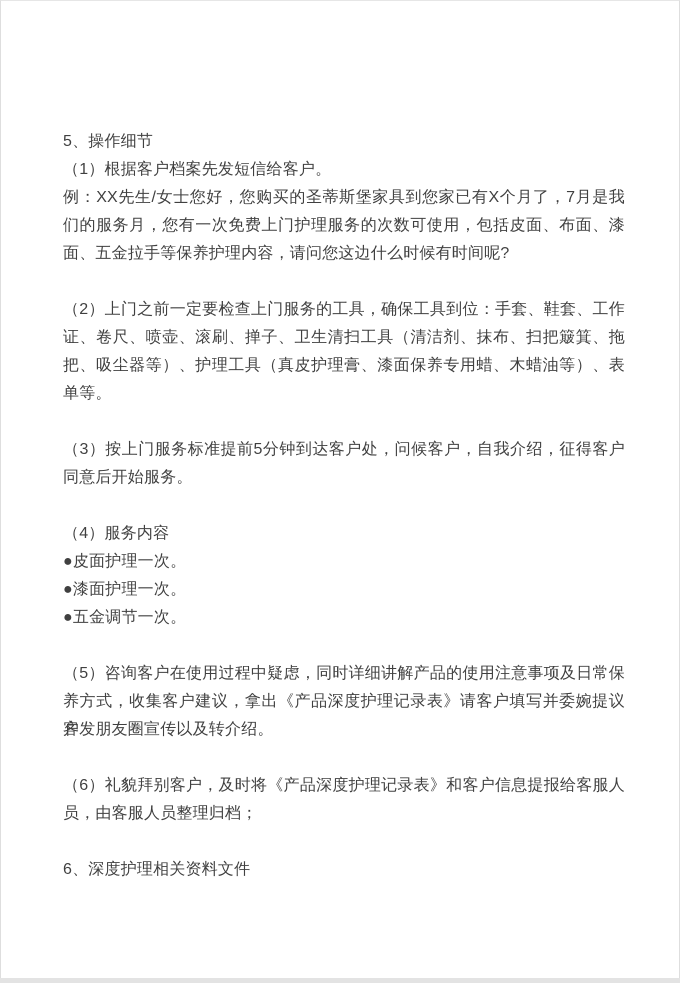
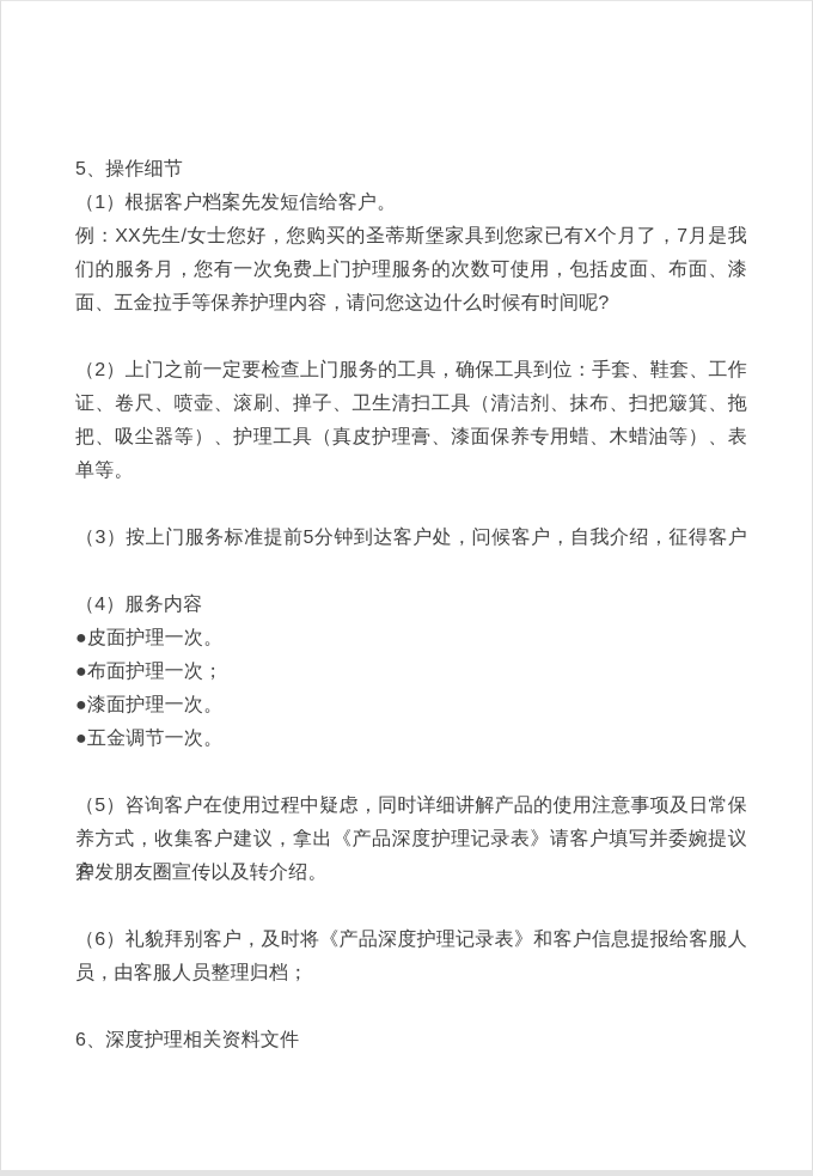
  5、操作细节
  （1）根据客户档案先发短信给客户。
  例：XX先生/女士您好，您购买的圣蒂斯堡家具到您家已有X个月了，7月是我
  们的服务月，您有一次免费上门护理服务的次数可使用，包括皮面、布面、漆
  面、五金拉手等保养护理内容，请问您这边什么时候有时间呢?
  （2）上门之前一定要检查上门服务的工具，确保工具到位：手套、鞋套、工作
  证、卷尺、喷壶、滚刷、掸子、卫生清扫工具（清洁剂、抹布、扫把簸箕、拖
  把、吸尘器等）、护理工具（真皮护理膏、漆面保养专用蜡、木蜡油等）、表
  单等。
  （3）按上门服务标准提前5分钟到达客户处，问候客户，自我介绍，征得客户
- 同意后开始服务。
  （4）服务内容
  ●皮面护理一次。
+ ●布面护理一次；
  ●漆面护理一次。
  ●五金调节一次。
  （5）咨询客户在使用过程中疑虑，同时详细讲解产品的使用注意事项及日常保
  养方式，收集客户建议，拿出《产品深度护理记录表》请客户填写并委婉提议客
  户发朋友圈宣传以及转介绍。
  （6）礼貌拜别客户，及时将《产品深度护理记录表》和客户信息提报给客服人
  员，由客服人员整理归档；
  6、深度护理相关资料文件
